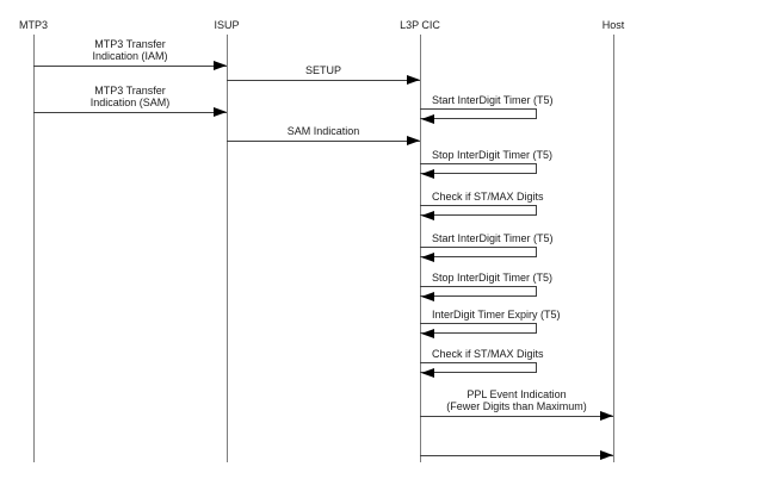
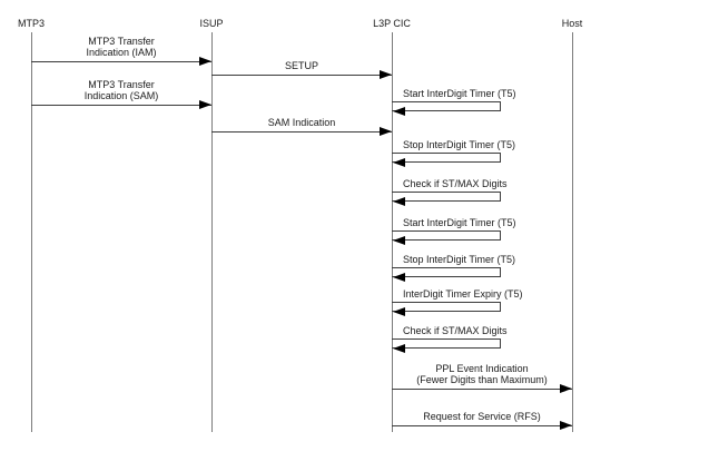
  MTP3
  ISUP
  L3P CIC
  Host
  MTP3 Transfer
  Indication (IAM)
  SETUP
  Start InterDigit Timer (T5)
  MTP3 Transfer
  Indication (SAM)
  SAM Indication
  Stop InterDigit Timer (T5)
  Check if ST/MAX Digits
  Start InterDigit Timer (T5)
  Stop InterDigit Timer (T5)
  InterDigit Timer Expiry (T5)
  Check if ST/MAX Digits
  PPL Event Indication
  (Fewer Digits than Maximum)
+ Request for Service (RFS)
